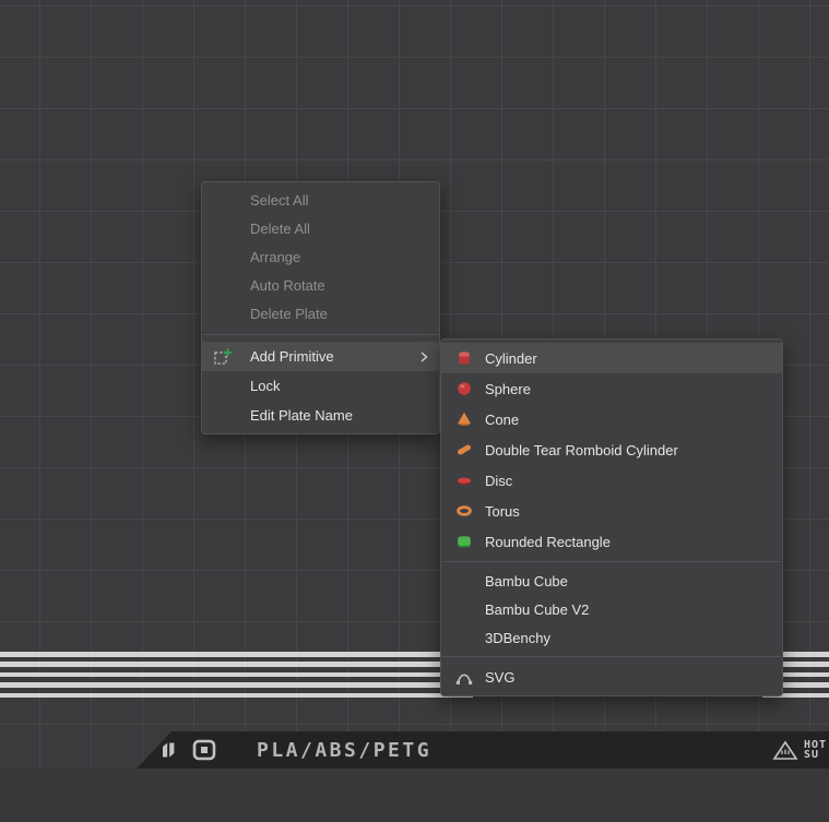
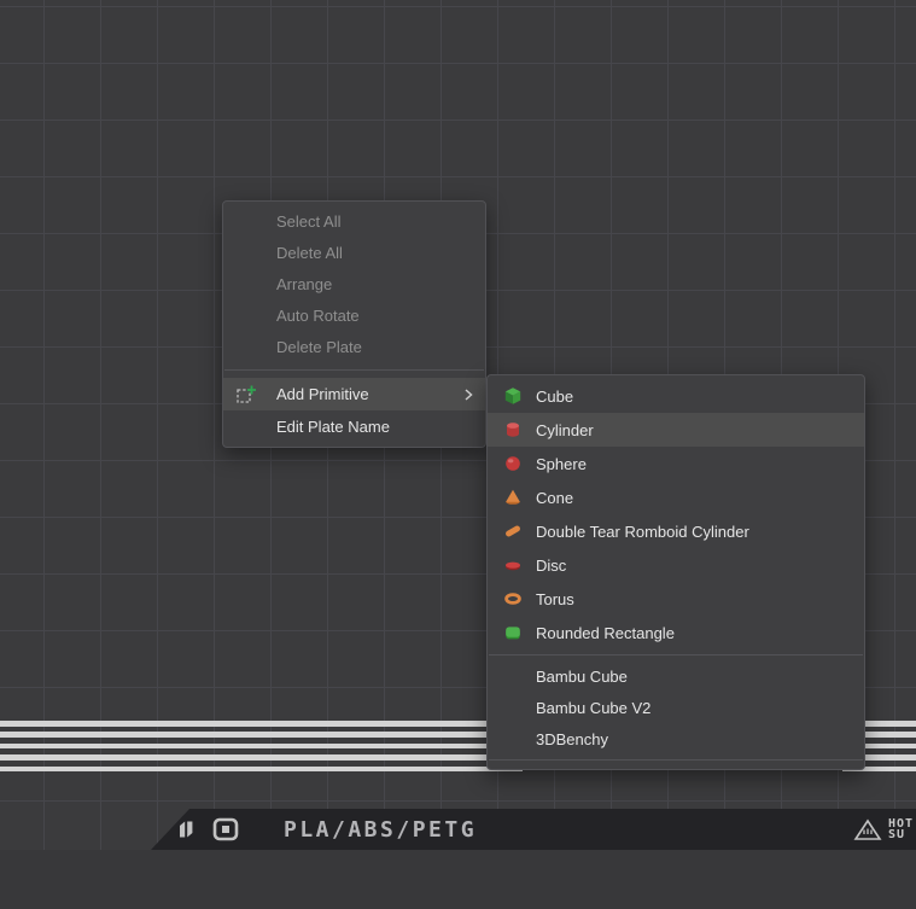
  PLA/ABS/PETG
  HOT
  SU
  Select All
  Delete All
  Arrange
  Auto Rotate
  Delete Plate
  Add Primitive
- Lock
  Edit Plate Name
+ Cube
  Cylinder
  Sphere
  Cone
  Double Tear Romboid Cylinder
  Disc
  Torus
  Rounded Rectangle
  Bambu Cube
  Bambu Cube V2
  3DBenchy
- SVG
